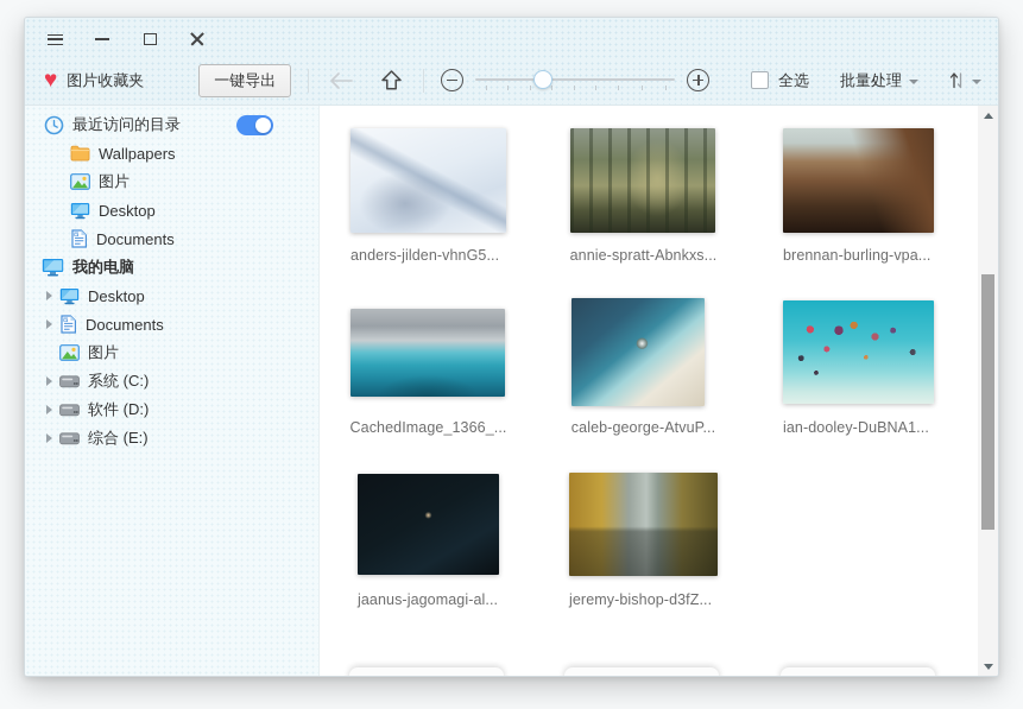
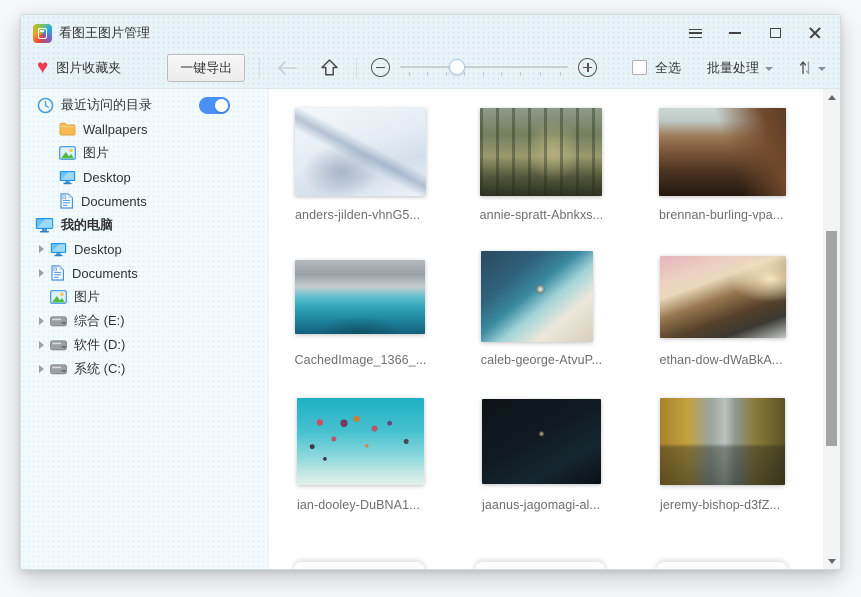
+ 看图王图片管理
  ♥
  图片收藏夹
  一键导出
  全选
  批量处理
  最近访问的目录
  Wallpapers
  图片
  Desktop
  Documents
  我的电脑
  Desktop
  Documents
  图片
- 系统 (C:)
+ 综合 (E:)
  软件 (D:)
- 综合 (E:)
+ 系统 (C:)
  anders-jilden-vhnG5...
  annie-spratt-Abnkxs...
  brennan-burling-vpa...
  CachedImage_1366_...
  caleb-george-AtvuP...
+ ethan-dow-dWaBkA...
  ian-dooley-DuBNA1...
  jaanus-jagomagi-al...
  jeremy-bishop-d3fZ...
